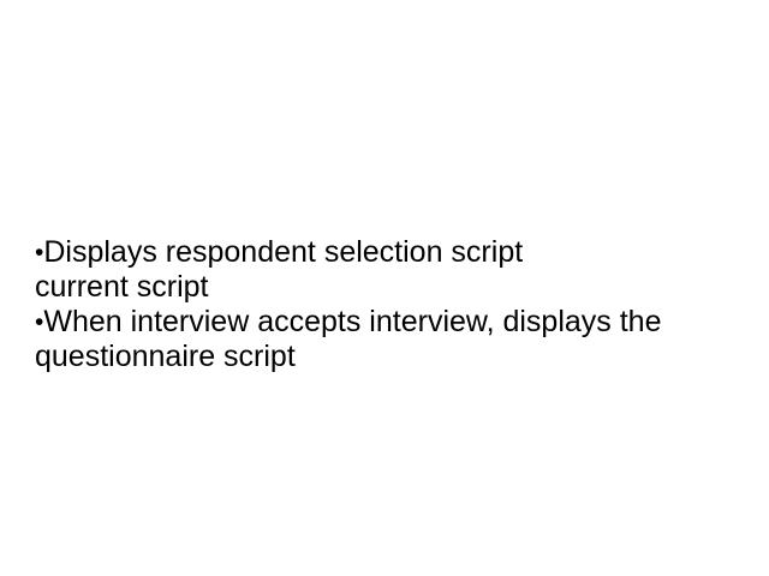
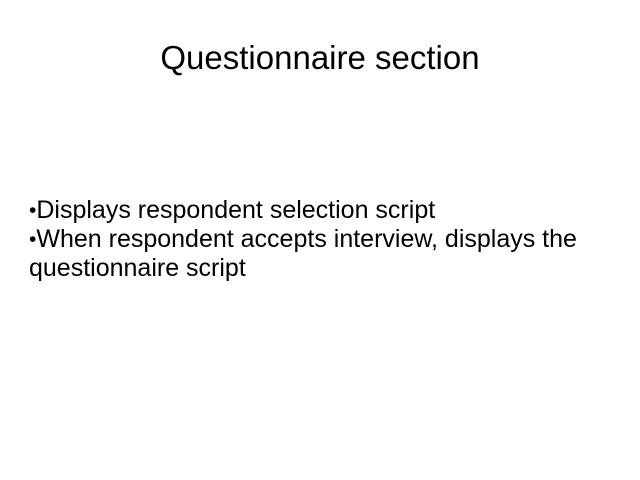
+ Questionnaire section
  •Displays respondent selection script
- current script
- •When interview accepts interview, displays the
+ •When respondent accepts interview, displays the
  questionnaire script
